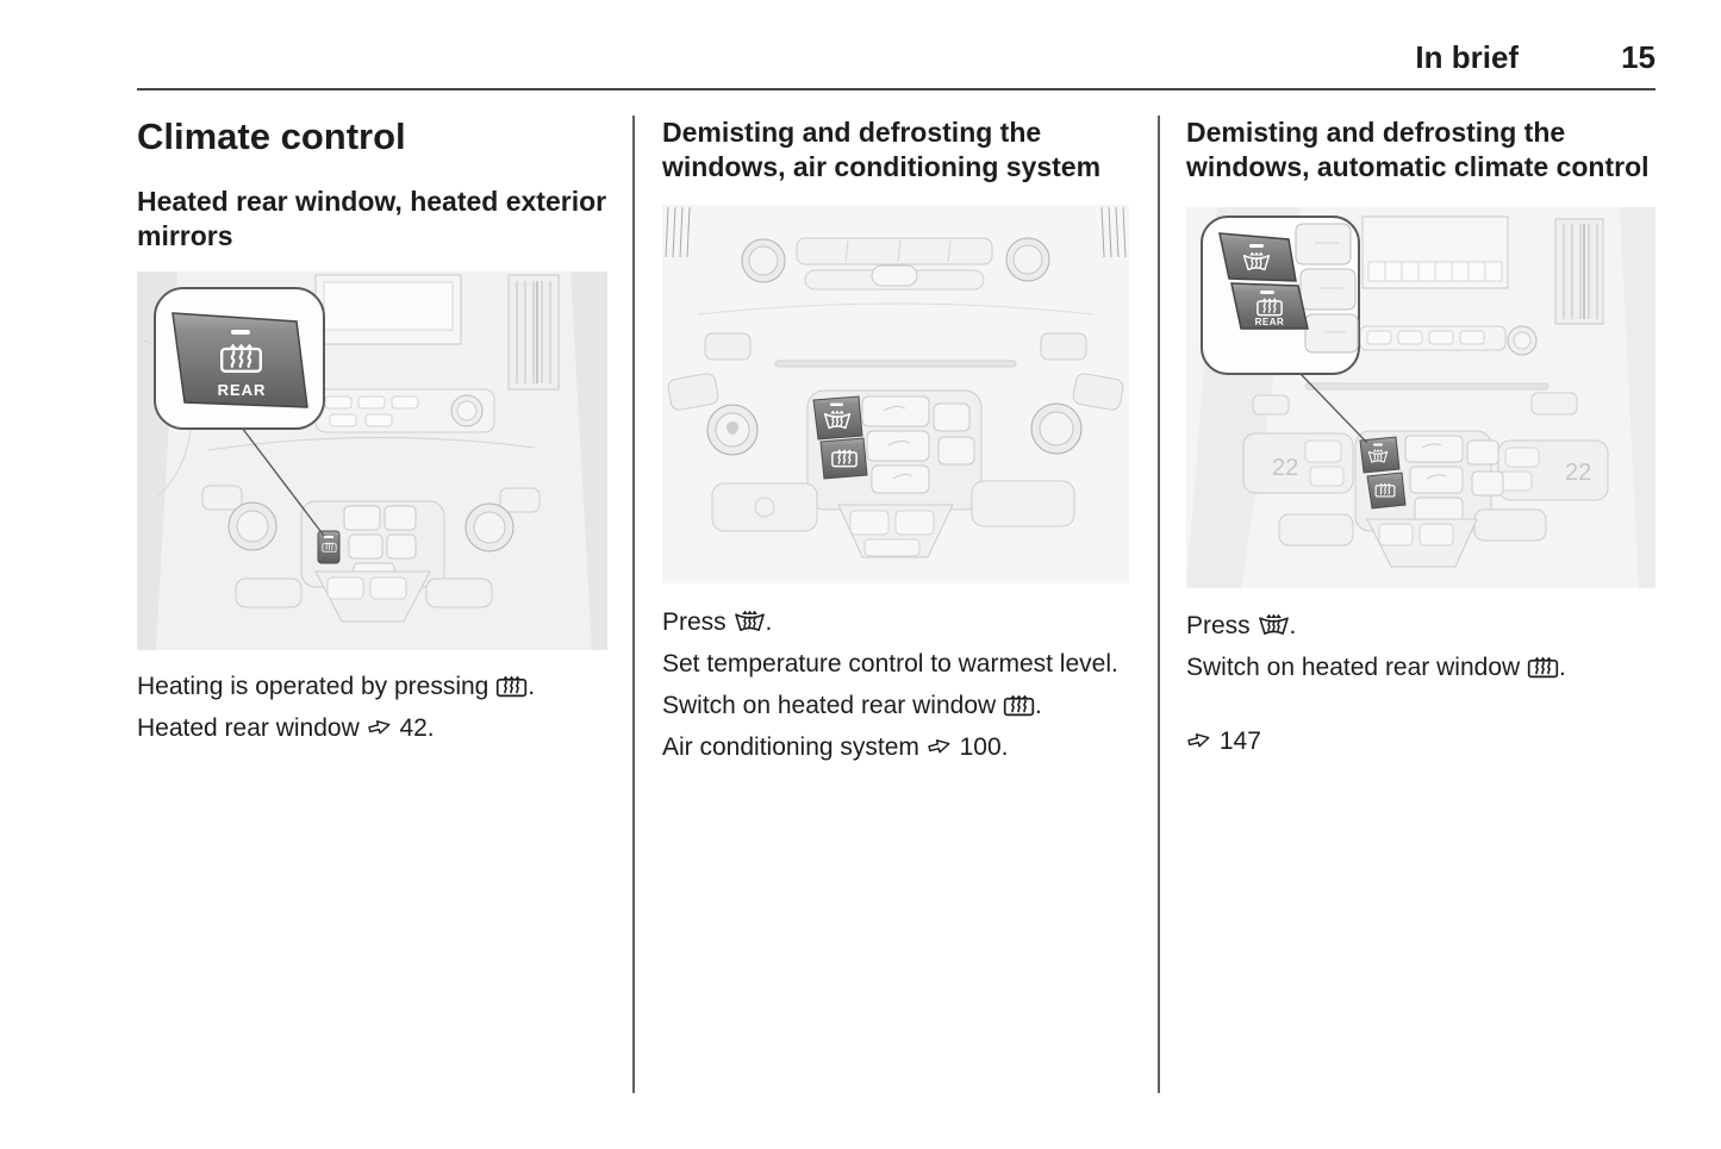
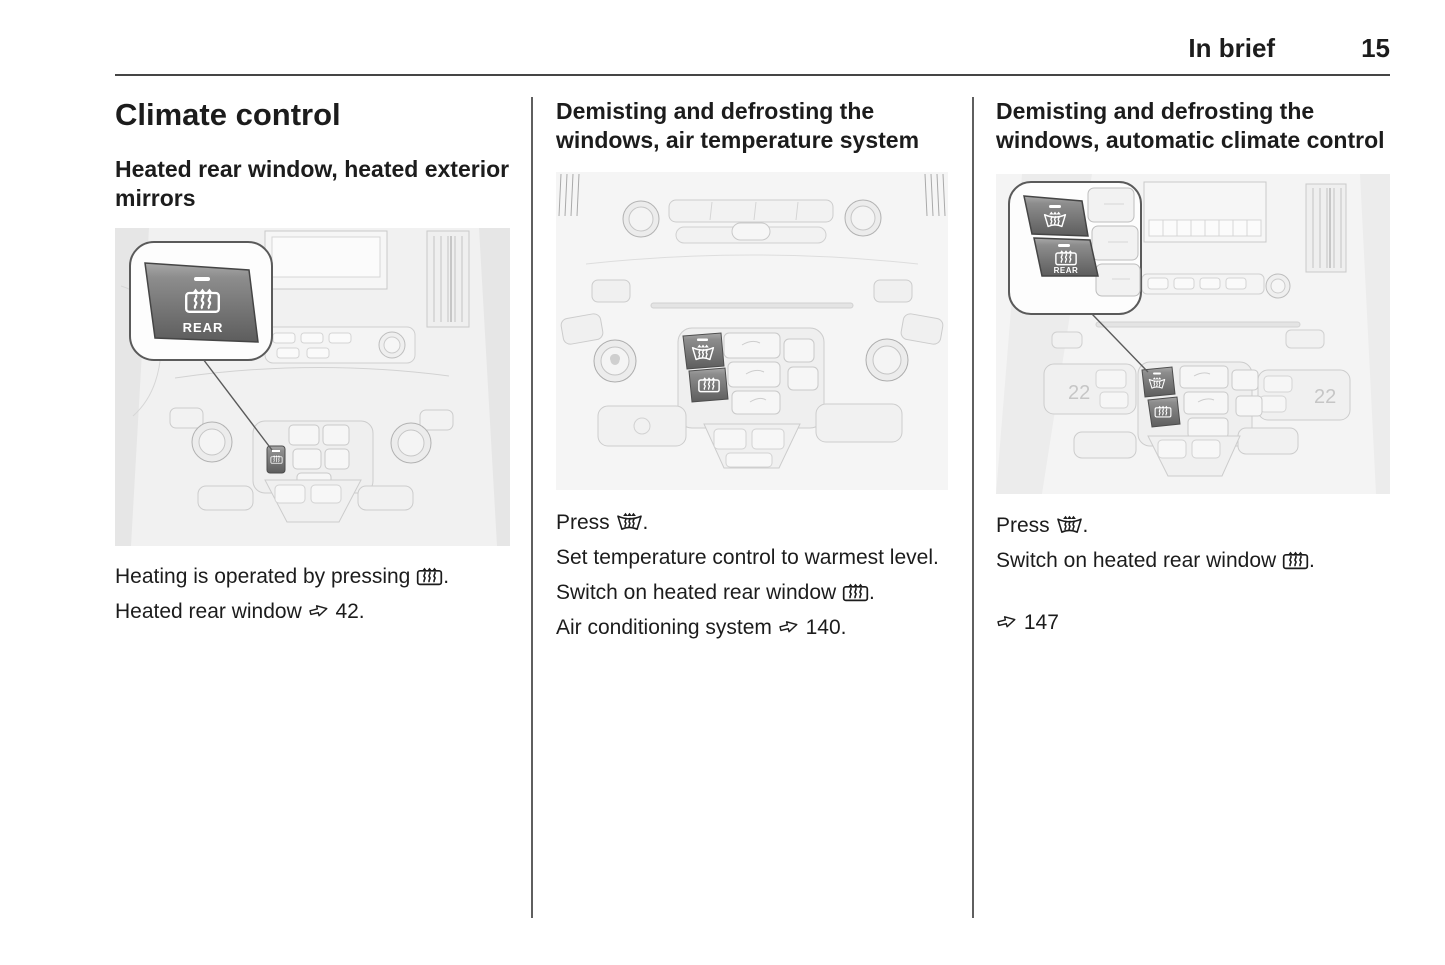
  In brief
  15
  Climate control
  Heated rear window, heated exterior mirrors
  REAR
  Heating is operated by pressing .
  Heated rear window 42.
- Demisting and defrosting the windows, air conditioning system
+ Demisting and defrosting the windows, air temperature system
  Press .
  Set temperature control to warmest level.
  Switch on heated rear window .
- Air conditioning system 100.
+ Air conditioning system 140.
  Demisting and defrosting the windows, automatic climate control
  22
  22
  REAR
  Press .
  Switch on heated rear window .
  147
